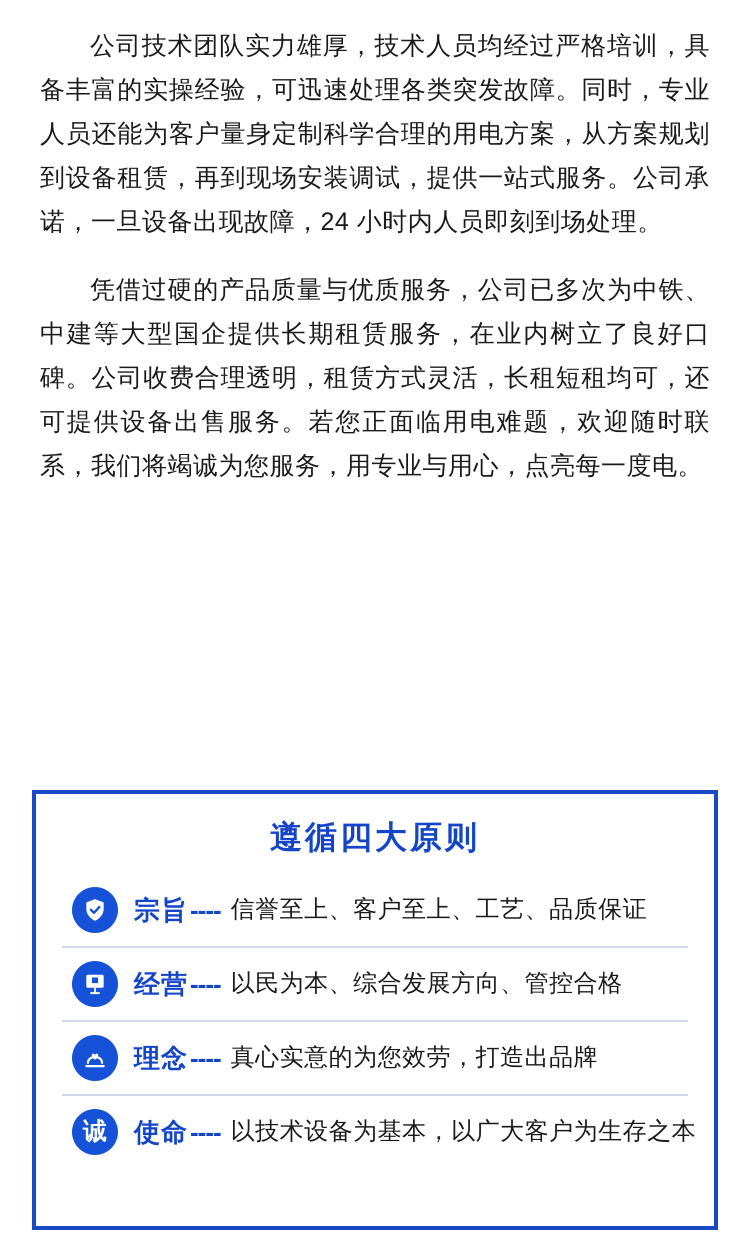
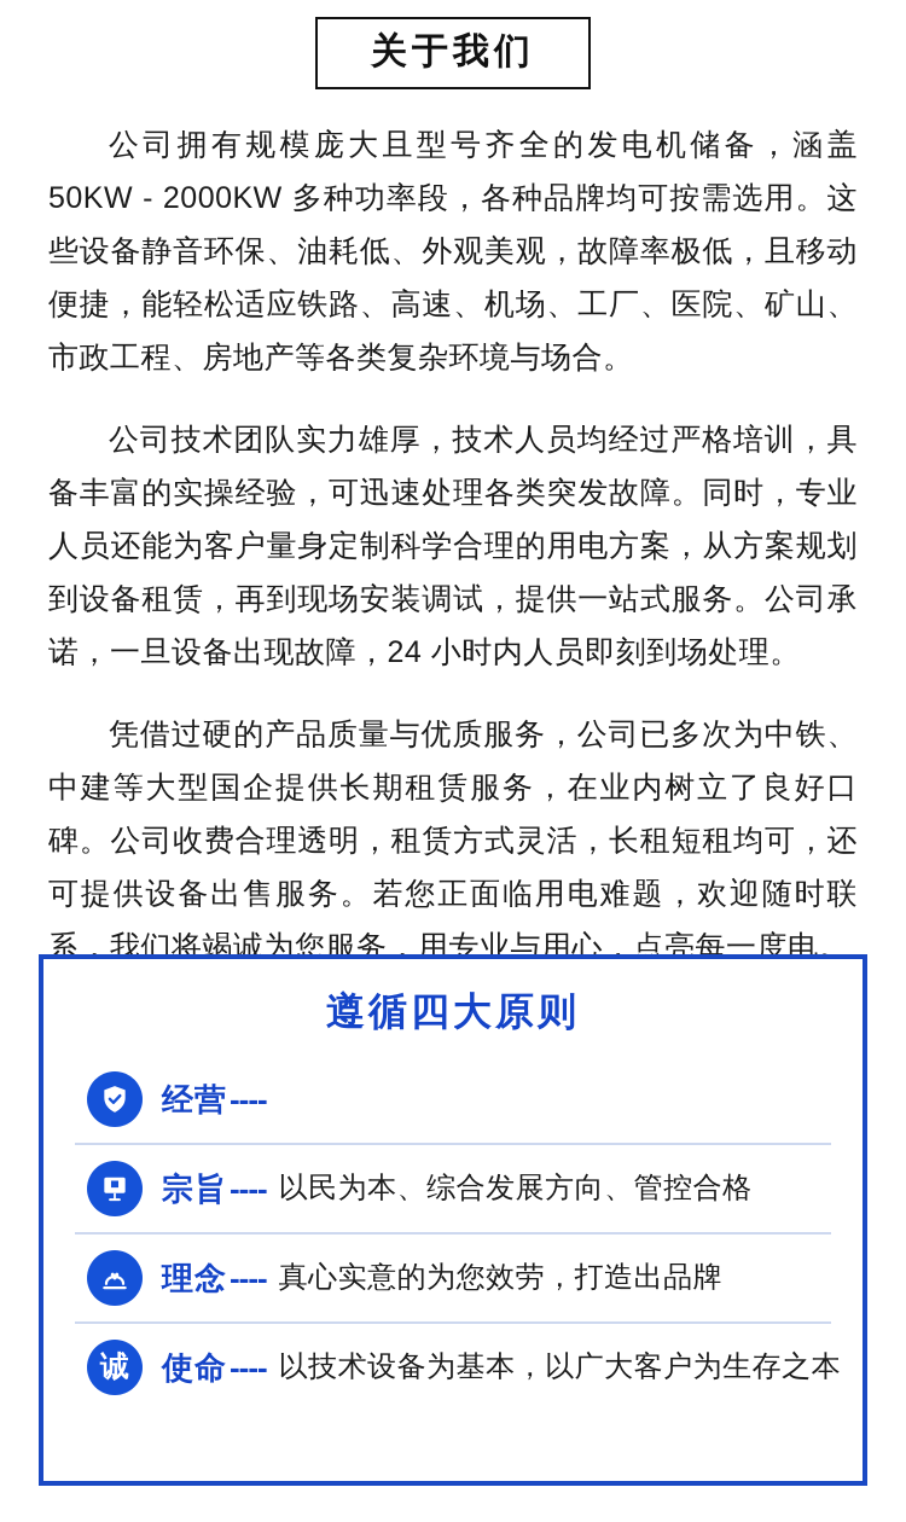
+ 关于我们
+ 公司拥有规模庞大且型号齐全的发电机储备，涵盖50KW - 2000KW 多种功率段，各种品牌均可按需选用。这些设备静音环保、油耗低、外观美观，故障率极低，且移动便捷，能轻松适应铁路、高速、机场、工厂、医院、矿山、市政工程、房地产等各类复杂环境与场合。
  公司技术团队实力雄厚，技术人员均经过严格培训，具备丰富的实操经验，可迅速处理各类突发故障。同时，专业人员还能为客户量身定制科学合理的用电方案，从方案规划到设备租赁，再到现场安装调试，提供一站式服务。公司承诺，一旦设备出现故障，24 小时内人员即刻到场处理。
  凭借过硬的产品质量与优质服务，公司已多次为中铁、中建等大型国企提供长期租赁服务，在业内树立了良好口碑。公司收费合理透明，租赁方式灵活，长租短租均可，还可提供设备出售服务。若您正面临用电难题，欢迎随时联系，我们将竭诚为您服务，用专业与用心，点亮每一度电。
  遵循四大原则
- 宗旨
+ 经营
  ----
- 信誉至上、客户至上、工艺、品质保证
- 经营
+ 宗旨
  ----
  以民为本、综合发展方向、管控合格
  理念
  ----
  真心实意的为您效劳，打造出品牌
  诚
  使命
  ----
  以技术设备为基本，以广大客户为生存之本
